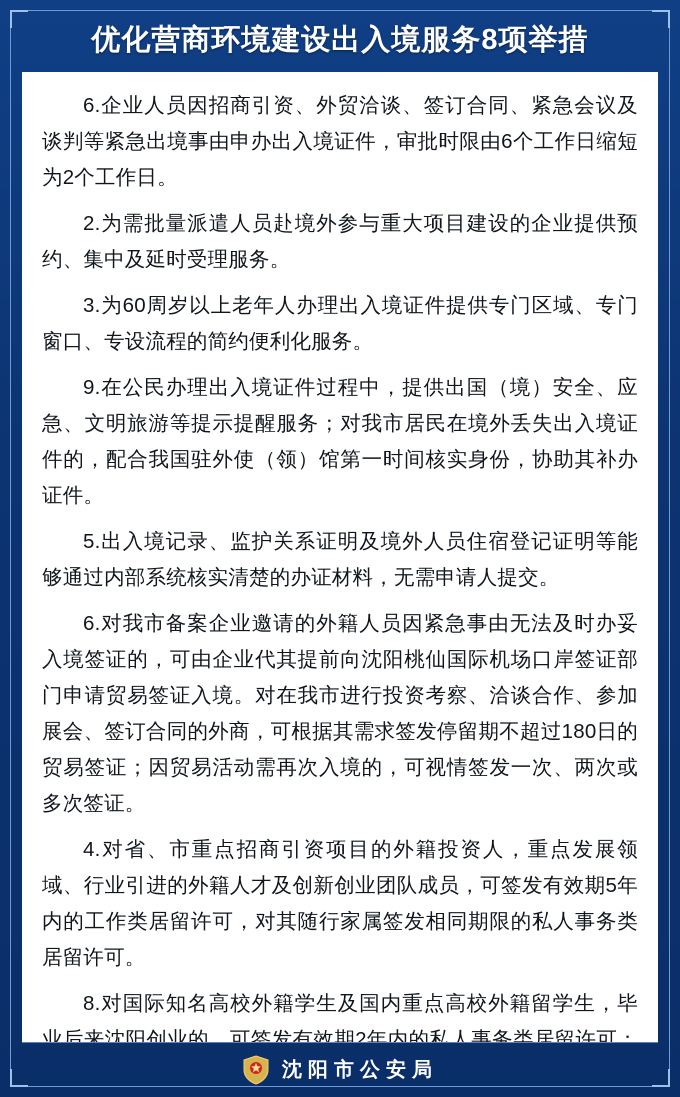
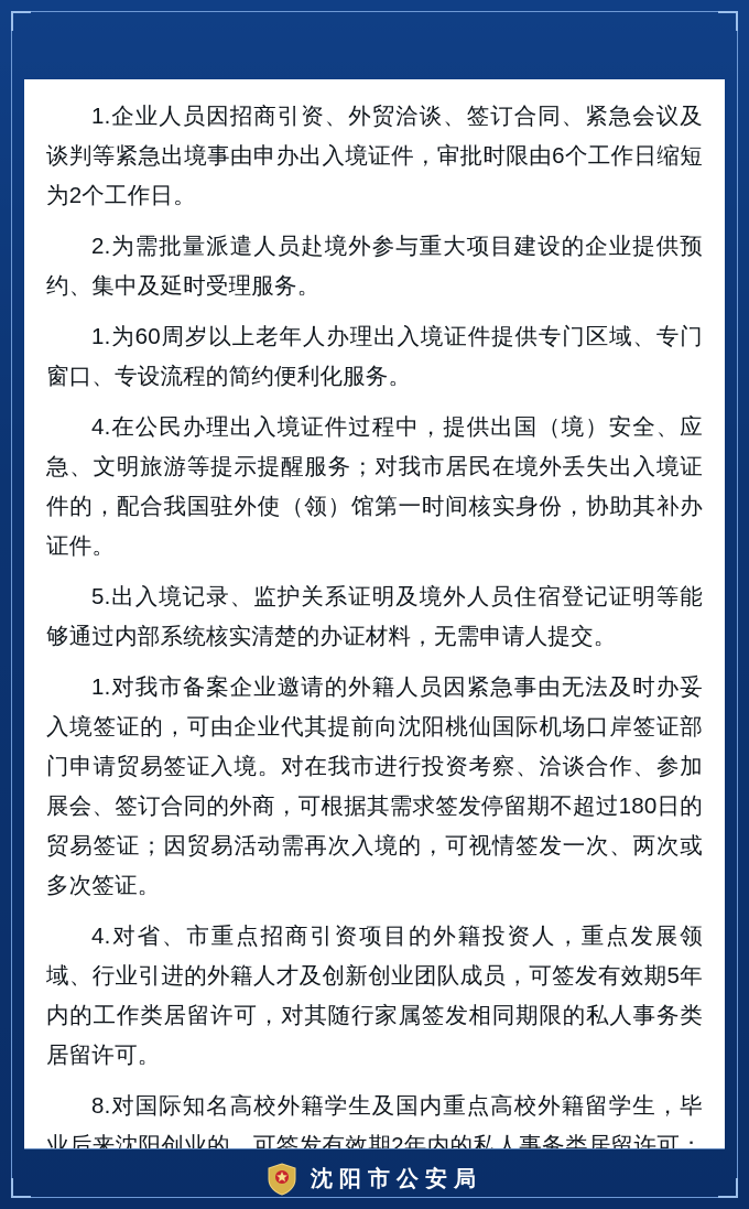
- 优化营商环境建设出入境服务8项举措
- 6.企业人员因招商引资、外贸洽谈、签订合同、紧急会议及谈判等紧急出境事由申办出入境证件，审批时限由6个工作日缩短为2个工作日。
+ 1.企业人员因招商引资、外贸洽谈、签订合同、紧急会议及谈判等紧急出境事由申办出入境证件，审批时限由6个工作日缩短为2个工作日。
  2.为需批量派遣人员赴境外参与重大项目建设的企业提供预约、集中及延时受理服务。
- 3.为60周岁以上老年人办理出入境证件提供专门区域、专门窗口、专设流程的简约便利化服务。
+ 1.为60周岁以上老年人办理出入境证件提供专门区域、专门窗口、专设流程的简约便利化服务。
- 9.在公民办理出入境证件过程中，提供出国（境）安全、应急、文明旅游等提示提醒服务；对我市居民在境外丢失出入境证件的，配合我国驻外使（领）馆第一时间核实身份，协助其补办证件。
+ 4.在公民办理出入境证件过程中，提供出国（境）安全、应急、文明旅游等提示提醒服务；对我市居民在境外丢失出入境证件的，配合我国驻外使（领）馆第一时间核实身份，协助其补办证件。
  5.出入境记录、监护关系证明及境外人员住宿登记证明等能够通过内部系统核实清楚的办证材料，无需申请人提交。
- 6.对我市备案企业邀请的外籍人员因紧急事由无法及时办妥入境签证的，可由企业代其提前向沈阳桃仙国际机场口岸签证部门申请贸易签证入境。对在我市进行投资考察、洽谈合作、参加展会、签订合同的外商，可根据其需求签发停留期不超过180日的贸易签证；因贸易活动需再次入境的，可视情签发一次、两次或多次签证。
+ 1.对我市备案企业邀请的外籍人员因紧急事由无法及时办妥入境签证的，可由企业代其提前向沈阳桃仙国际机场口岸签证部门申请贸易签证入境。对在我市进行投资考察、洽谈合作、参加展会、签订合同的外商，可根据其需求签发停留期不超过180日的贸易签证；因贸易活动需再次入境的，可视情签发一次、两次或多次签证。
  4.对省、市重点招商引资项目的外籍投资人，重点发展领域、行业引进的外籍人才及创新创业团队成员，可签发有效期5年内的工作类居留许可，对其随行家属签发相同期限的私人事务类居留许可。
  8.对国际知名高校外籍学生及国内重点高校外籍留学生，毕业后来沈阳创业的，可签发有效期2年内的私人事务类居留许可；
  沈阳市公安局
